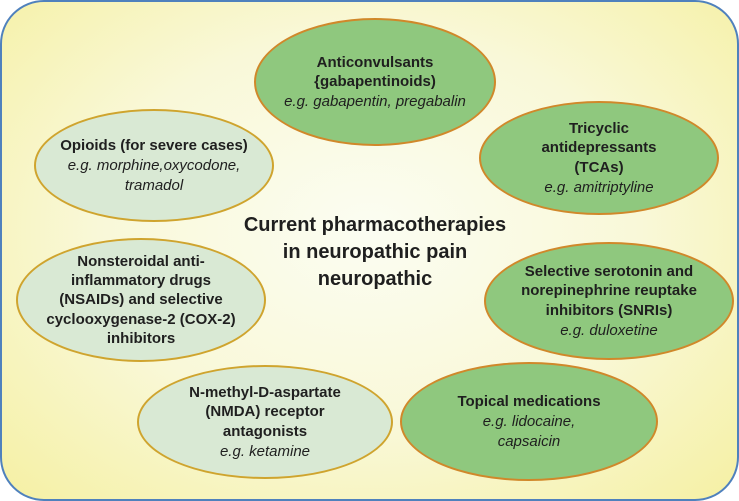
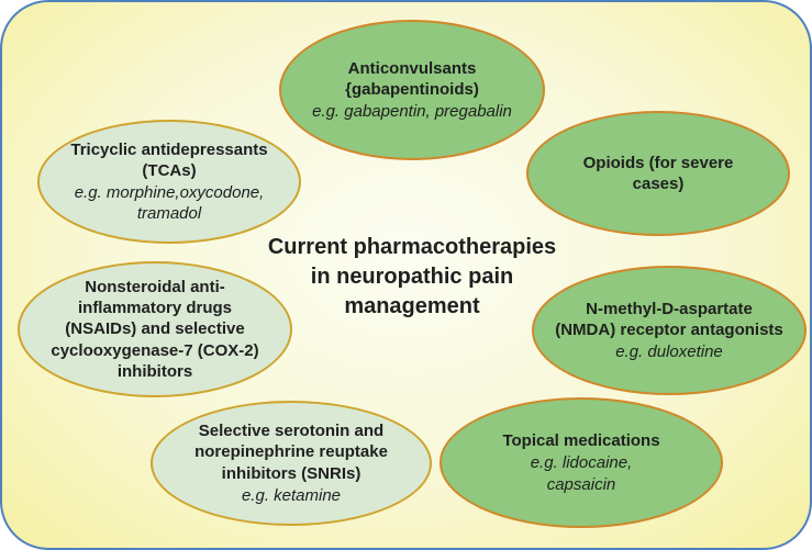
- Current pharmacotherapies in neuropathic pain neuropathic
+ Current pharmacotherapies in neuropathic pain management
  Anticonvulsants {gabapentinoids)
  e.g. gabapentin, pregabalin
- Opioids (for severe cases)
+ Tricyclic antidepressants (TCAs)
  e.g. morphine,oxycodone, tramadol
- Tricyclic antidepressants (TCAs)
+ Opioids (for severe cases)
- e.g. amitriptyline
- Nonsteroidal anti-inflammatory drugs (NSAIDs) and selective cyclooxygenase-2 (COX-2) inhibitors
+ Nonsteroidal anti-inflammatory drugs (NSAIDs) and selective cyclooxygenase-7 (COX-2) inhibitors
- Selective serotonin and norepinephrine reuptake inhibitors (SNRIs)
+ N-methyl-D-aspartate (NMDA) receptor antagonists
  e.g. duloxetine
- N-methyl-D-aspartate (NMDA) receptor antagonists
+ Selective serotonin and norepinephrine reuptake inhibitors (SNRIs)
  e.g. ketamine
  Topical medications
  e.g. lidocaine, capsaicin
